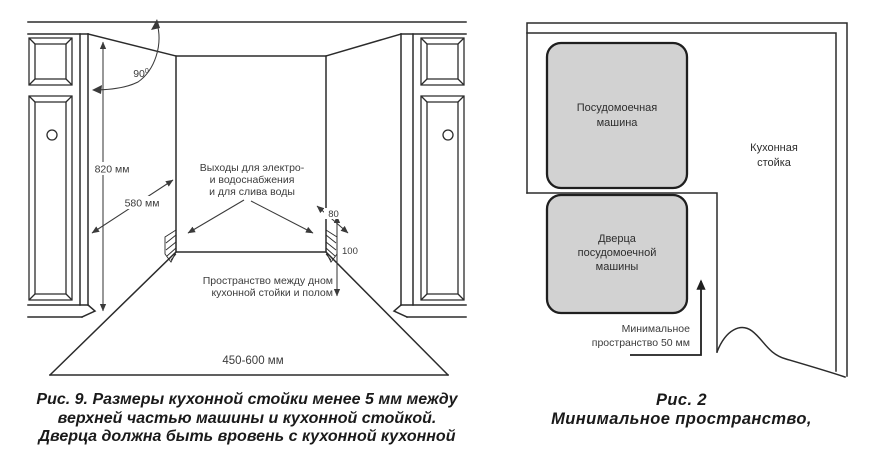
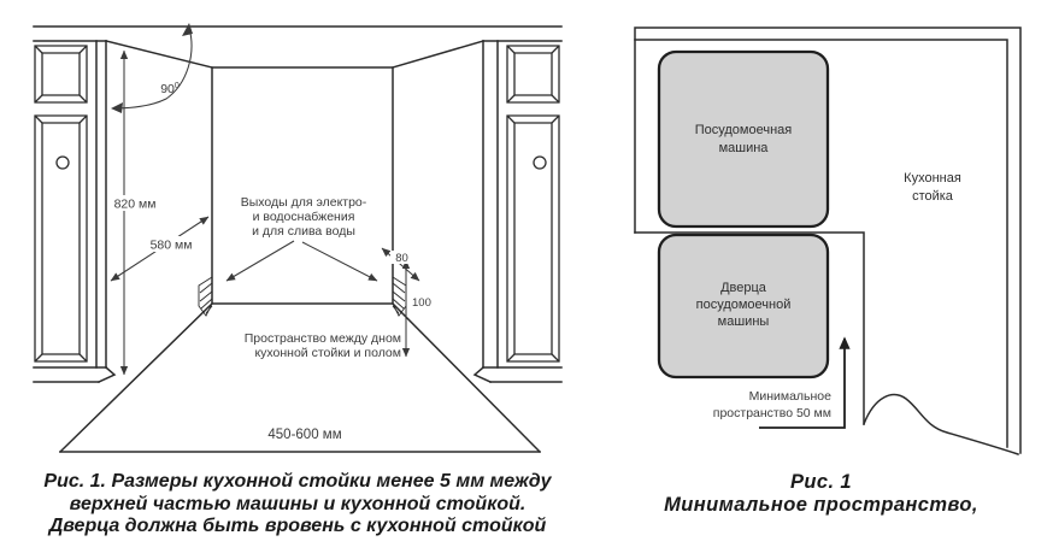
  820 мм
  580 мм
  Выходы для электро-
  и водоснабжения
  и для слива воды
  80
  100
  Пространство между дном
  кухонной стойки и полом
  450-600 мм
  Посудомоечная
  машина
  Дверца
  посудомоечной
  машины
  Кухонная
  стойка
  Минимальное
  пространство 50 мм
- Рис. 9. Размеры кухонной стойки менее 5 мм между
+ Рис. 1. Размеры кухонной стойки менее 5 мм между
  верхней частью машины и кухонной стойкой.
- Дверца должна быть вровень с кухонной кухонной
+ Дверца должна быть вровень с кухонной стойкой
- Рис. 2
+ Рис. 1
  Минимальное пространство,
